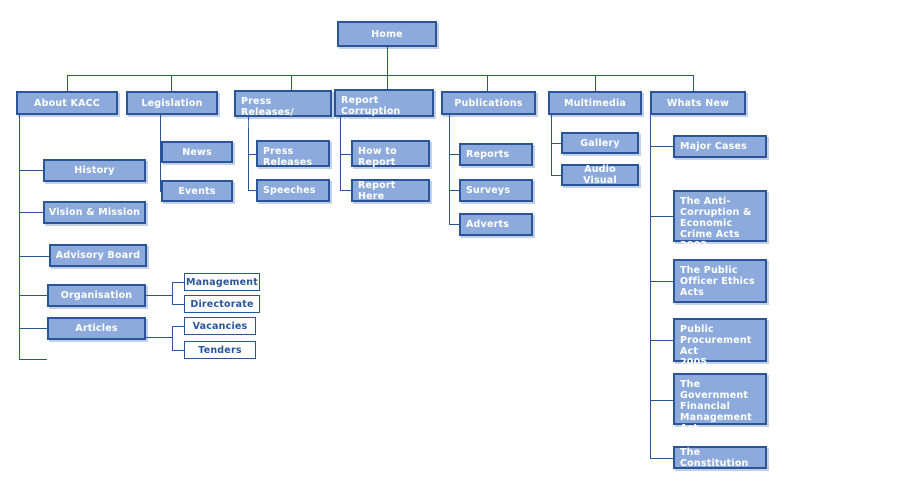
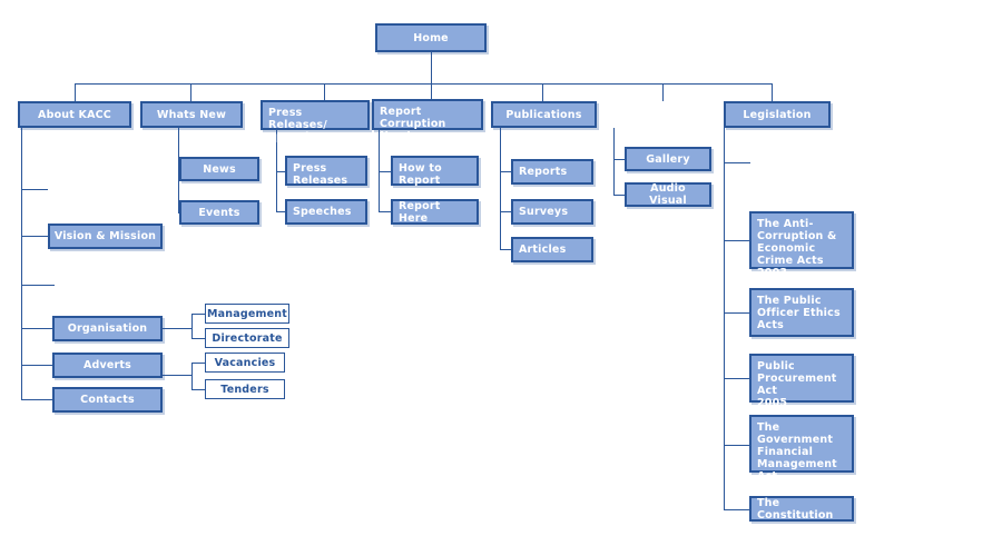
  Home
  About KACC
- Legislation
+ Whats New
  Press Releases/
  Speeches
  Report Corruption
  Now!
  Publications
- Multimedia
- Whats New
+ Legislation
- History
  Vision & Mission
- Advisory Board
  Organisation
- Articles
+ Adverts
+ Contacts
  Management
  Directorate
  Vacancies
  Tenders
  News
  Events
  Press
  Releases
  Speeches
  How to
  Report
  Report Here
  Reports
  Surveys
- Adverts
+ Articles
  Gallery
  Audio Visual
- Major Cases
  The Anti-
  Corruption &
  Economic
  Crime Acts 2003
  The Public
  Officer Ethics
  Acts
  Public
  Procurement Act
  2005
  The Government
  Financial
  Management Act
  The Constitution
